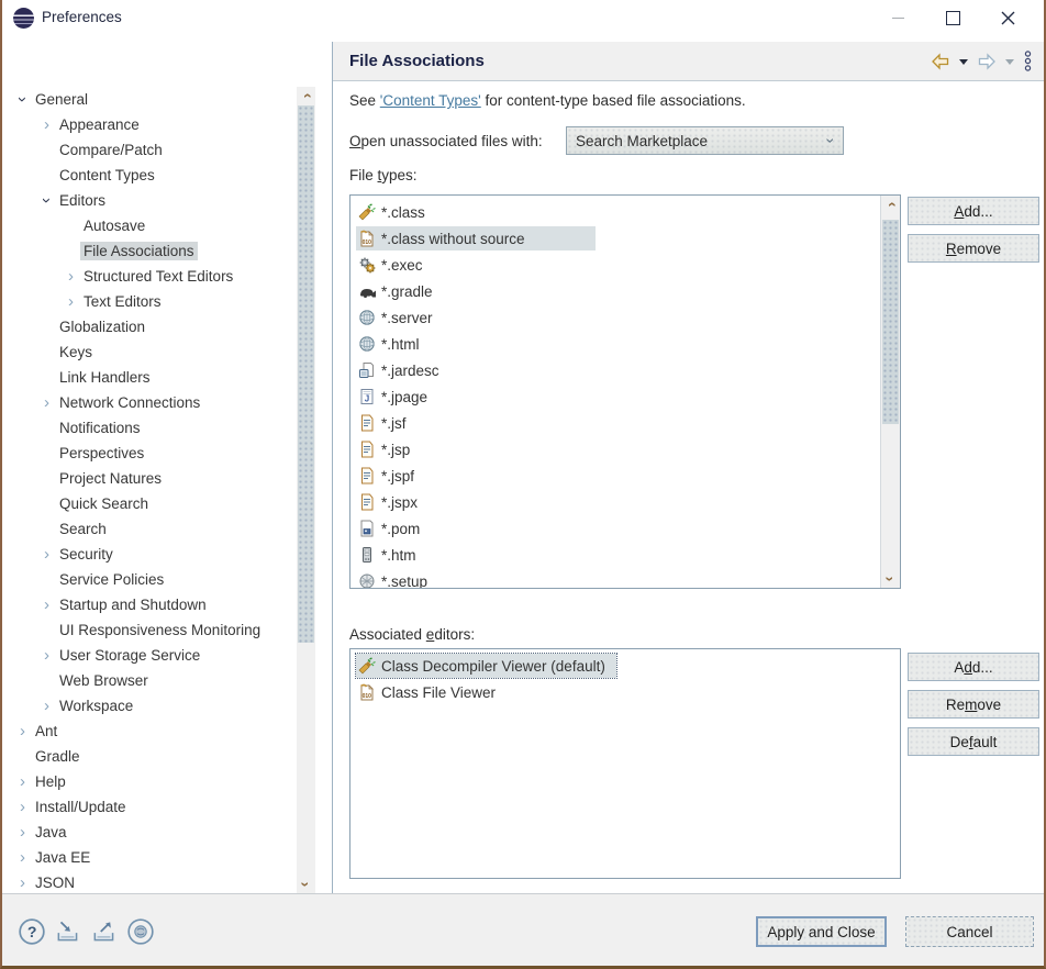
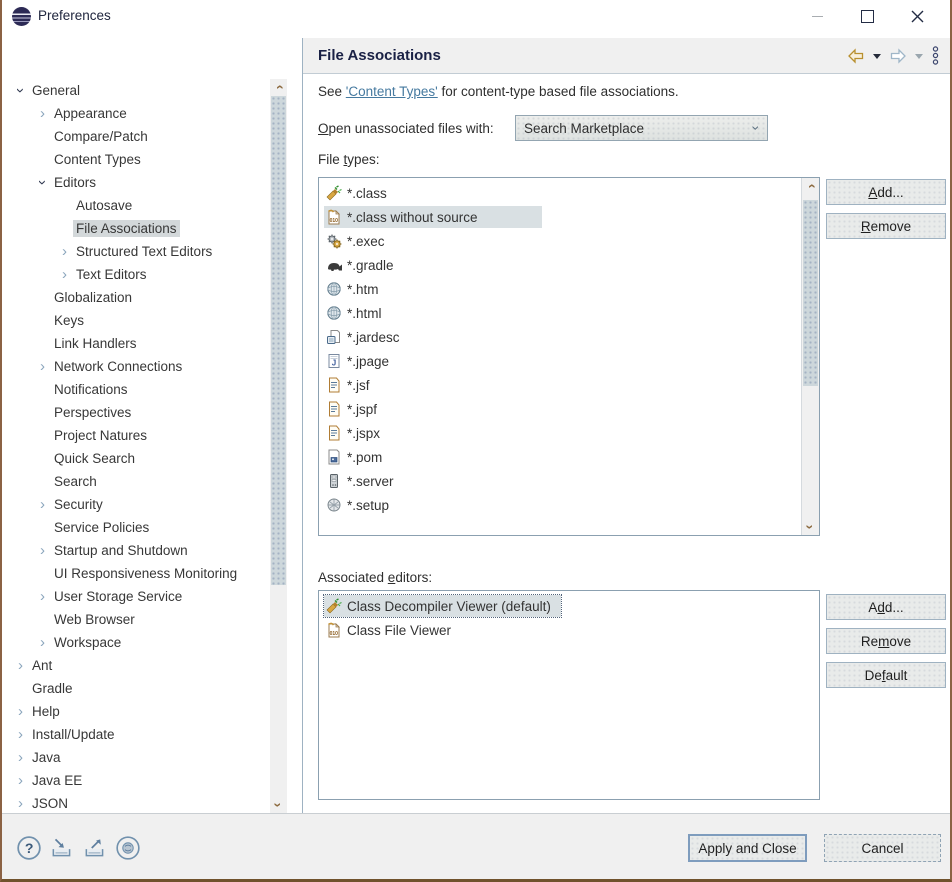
  Preferences
  General
  ›
  Appearance
  Compare/Patch
  Content Types
  Editors
  Autosave
  File Associations
  ›
  Structured Text Editors
  ›
  Text Editors
  Globalization
  Keys
  Link Handlers
  ›
  Network Connections
  Notifications
  Perspectives
  Project Natures
  Quick Search
  Search
  ›
  Security
  Service Policies
  ›
  Startup and Shutdown
  UI Responsiveness Monitoring
  ›
  User Storage Service
  Web Browser
  ›
  Workspace
  ›
  Ant
  Gradle
  ›
  Help
  ›
  Install/Update
  ›
  Java
  ›
  Java EE
  ›
  JSON
  File Associations
  See 'Content Types' for content-type based file associations.
  Open unassociated files with:
  Search Marketplace
  File types:
  *.class
  *.class without source
  *.exec
  *.gradle
- *.server
+ *.htm
  *.html
  *.jardesc
  J
  *.jpage
  *.jsf
- *.jsp
  *.jspf
  *.jspx
  *.pom
- *.htm
+ *.server
  *.setup
  Add...
  Remove
  Associated editors:
  Class Decompiler Viewer (default)
  Class File Viewer
  Add...
  Remove
  Default
  ?
  Apply and Close
  Cancel
